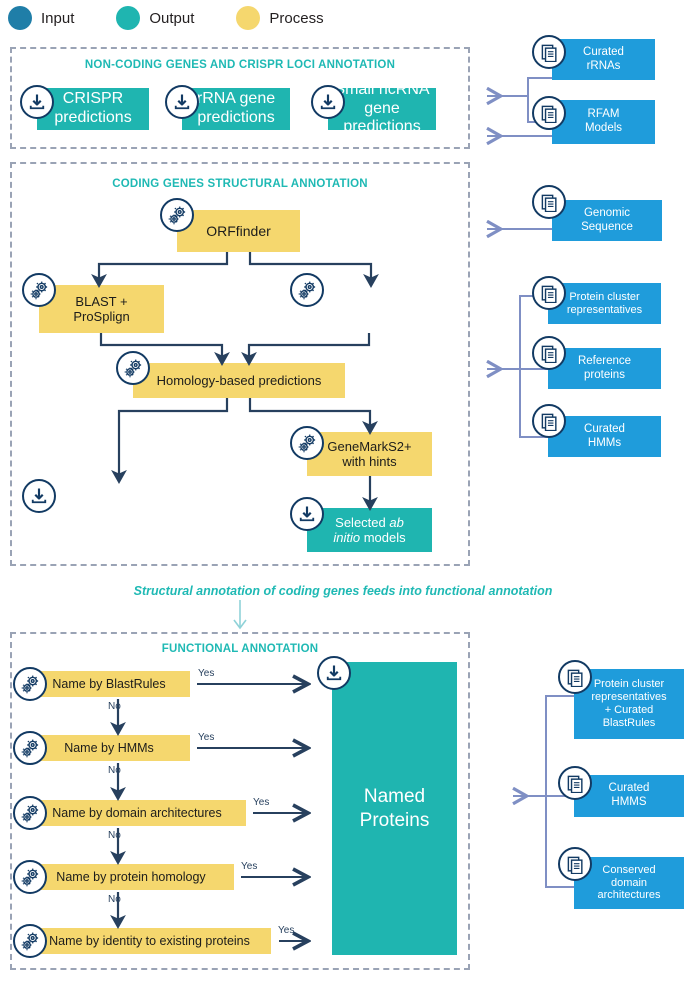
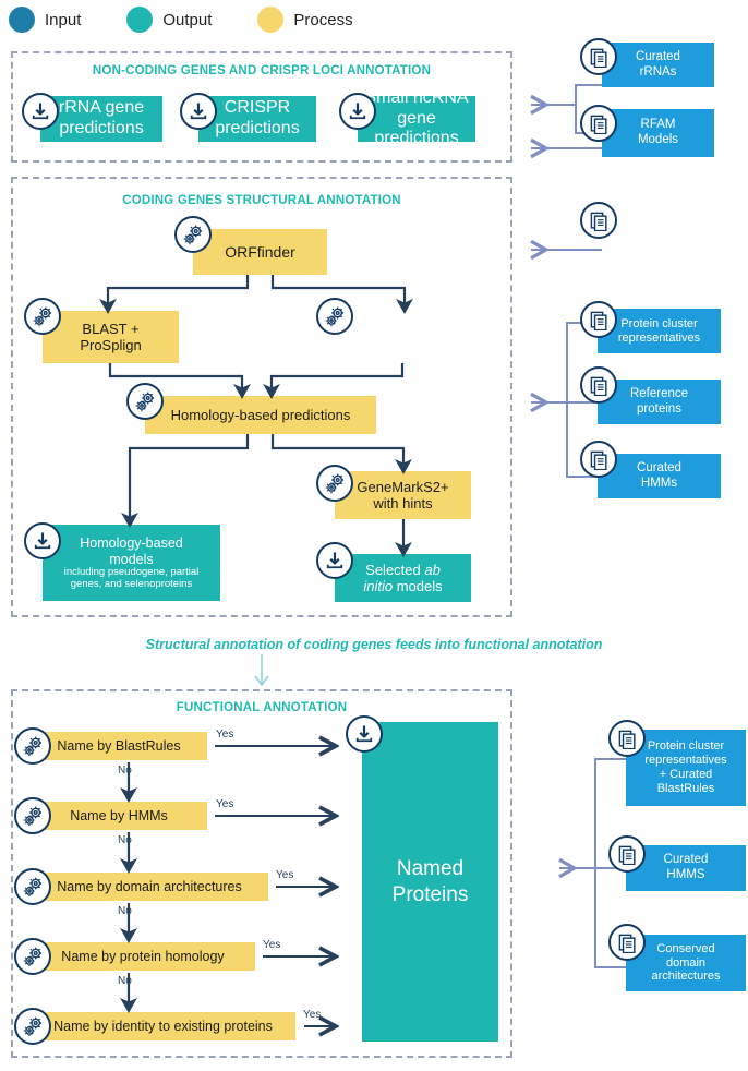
  Input
  Output
  Process
  NON-CODING GENES AND CRISPR LOCI ANNOTATION
- CRISPR
+ rRNA gene
  predictions
- rRNA gene
+ CRISPR
  predictions
  mall ncRNA
  gene predictions
  CODING GENES STRUCTURAL ANNOTATION
  ORFfinder
  BLAST +
  ProSplign
  Homology-based predictions
  GeneMarkS2+
  with hints
+ Homology-based
+ models
+ including pseudogene, partial
+ genes, and selenoproteins
  Selected ab
  initio models
  Structural annotation of coding genes feeds into functional annotation
  FUNCTIONAL ANNOTATION
  Name by BlastRules
  Name by HMMs
  Name by domain architectures
  Name by protein homology
  Name by identity to existing proteins
  Named
  Proteins
  Yes
  Yes
  Yes
  Yes
  Yes
  Curated
  rRNAs
  RFAM
  Models
- Genomic
- Sequence
  Protein cluster
  representatives
  Reference
  proteins
  Curated
  HMMs
  Protein cluster
  representatives
  + Curated
  BlastRules
  Curated
  HMMS
  Conserved
  domain
  architectures
